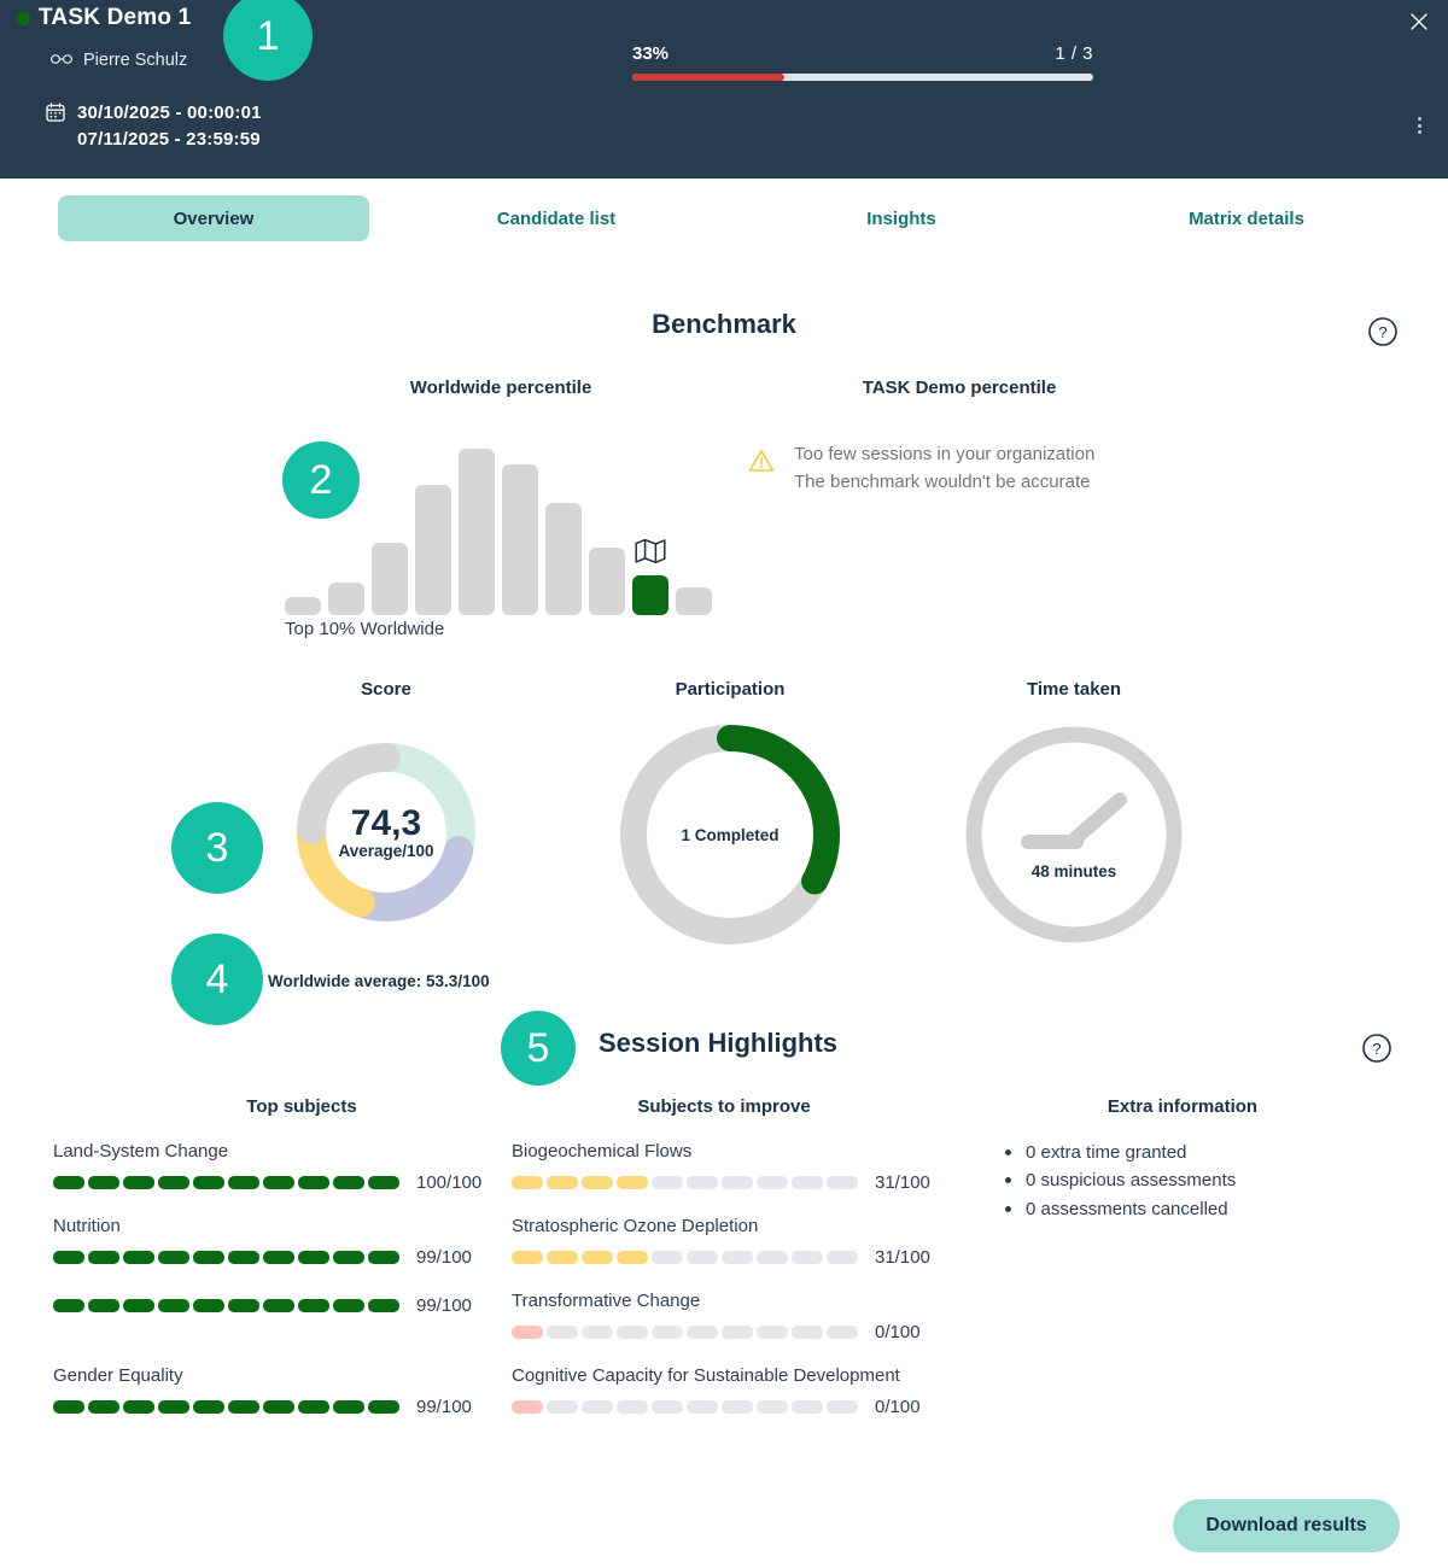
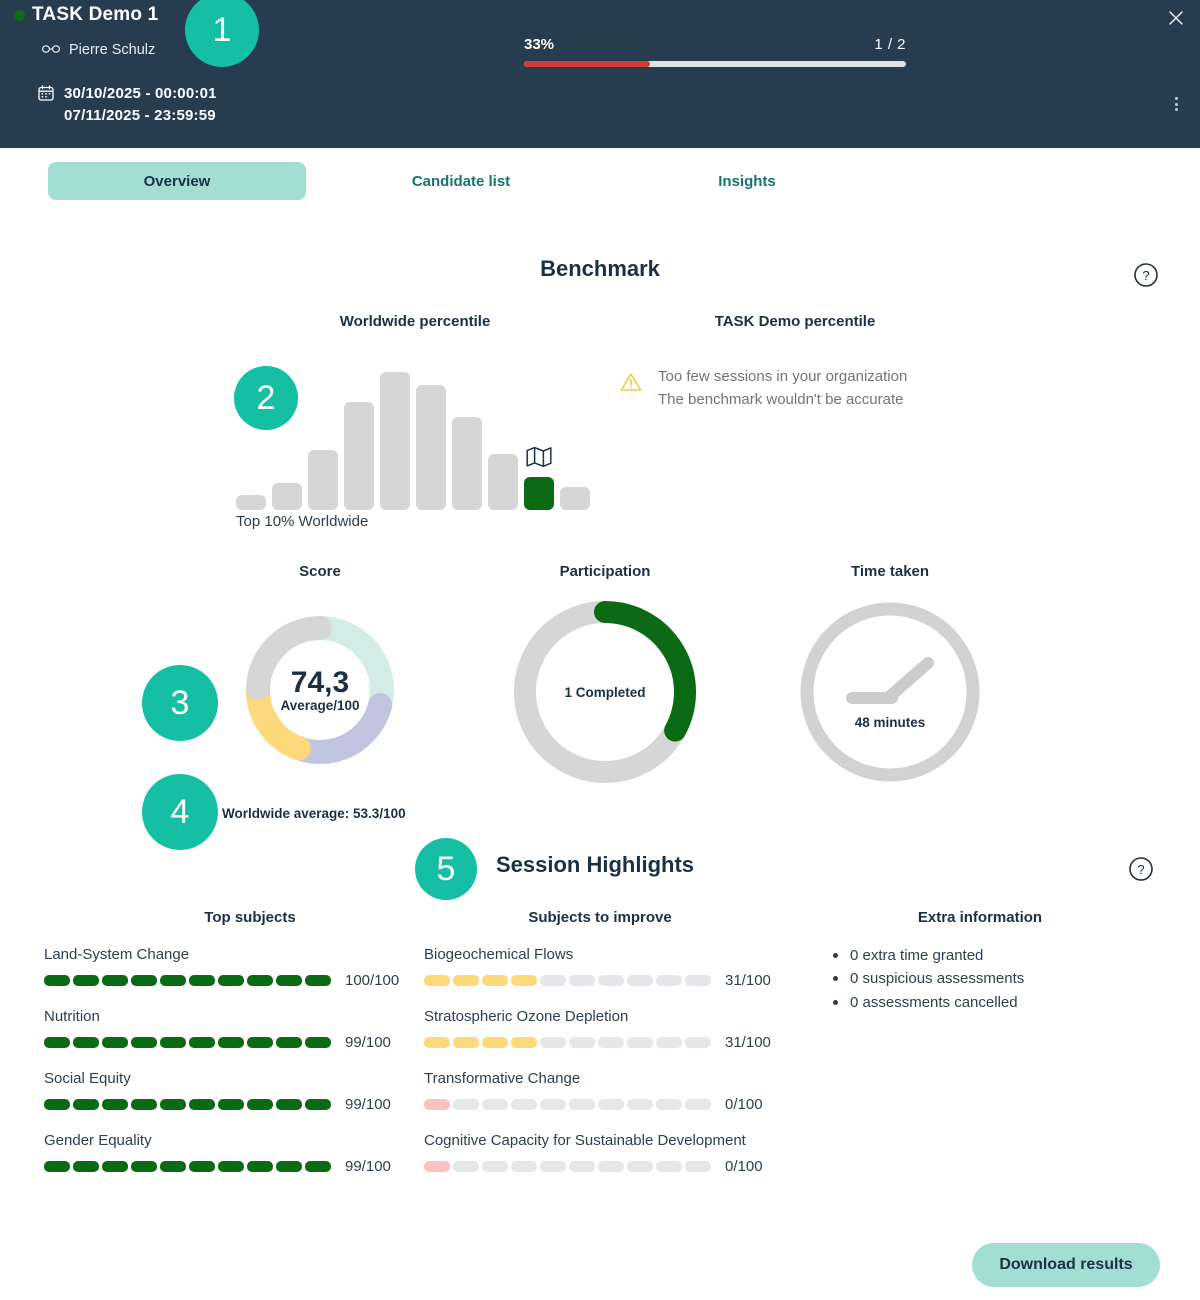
  TASK Demo 1
  Pierre Schulz
  30/10/2025 - 00:00:01
  07/11/2025 - 23:59:59
  33%
- 1 / 3
+ 1 / 2
  1
  Overview
  Candidate list
  Insights
- Matrix details
  Benchmark
  ?
  Worldwide percentile
  TASK Demo percentile
  Top 10% Worldwide
  Too few sessions in your organization
  The benchmark wouldn't be accurate
  2
  Score
  Participation
  Time taken
  74,3
  Average/100
  Worldwide average: 53.3/100
  3
  4
  1 Completed
  48 minutes
  Session Highlights
  ?
  5
  Top subjects
  Subjects to improve
  Extra information
  Land-System Change
  100/100
  Nutrition
  99/100
+ Social Equity
  99/100
  Gender Equality
  99/100
  Biogeochemical Flows
  31/100
  Stratospheric Ozone Depletion
  31/100
  Transformative Change
  0/100
  Cognitive Capacity for Sustainable Development
  0/100
  0 extra time granted
  0 suspicious assessments
  0 assessments cancelled
  Download results
